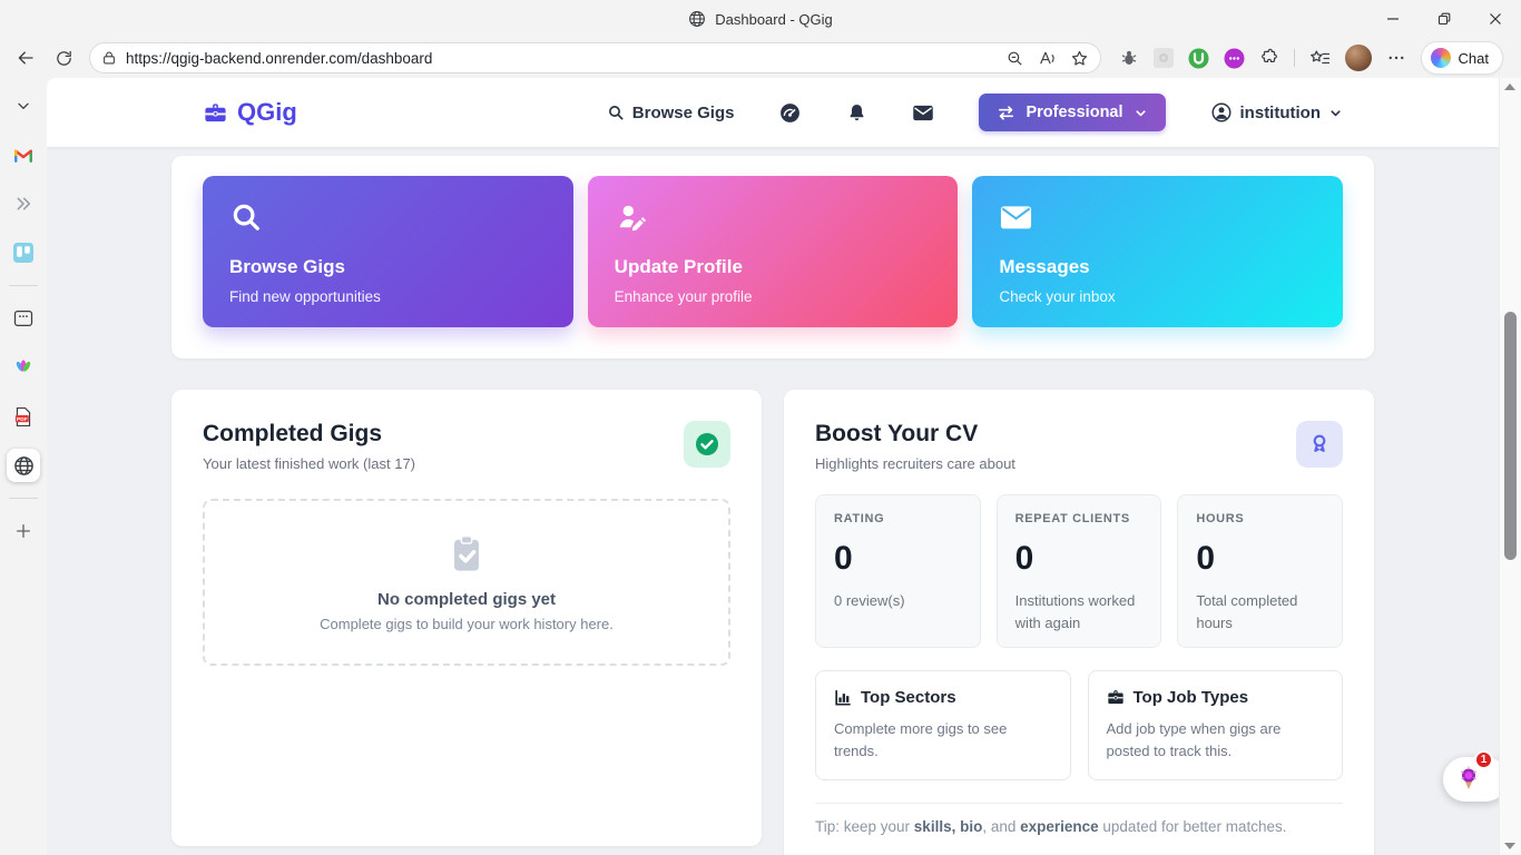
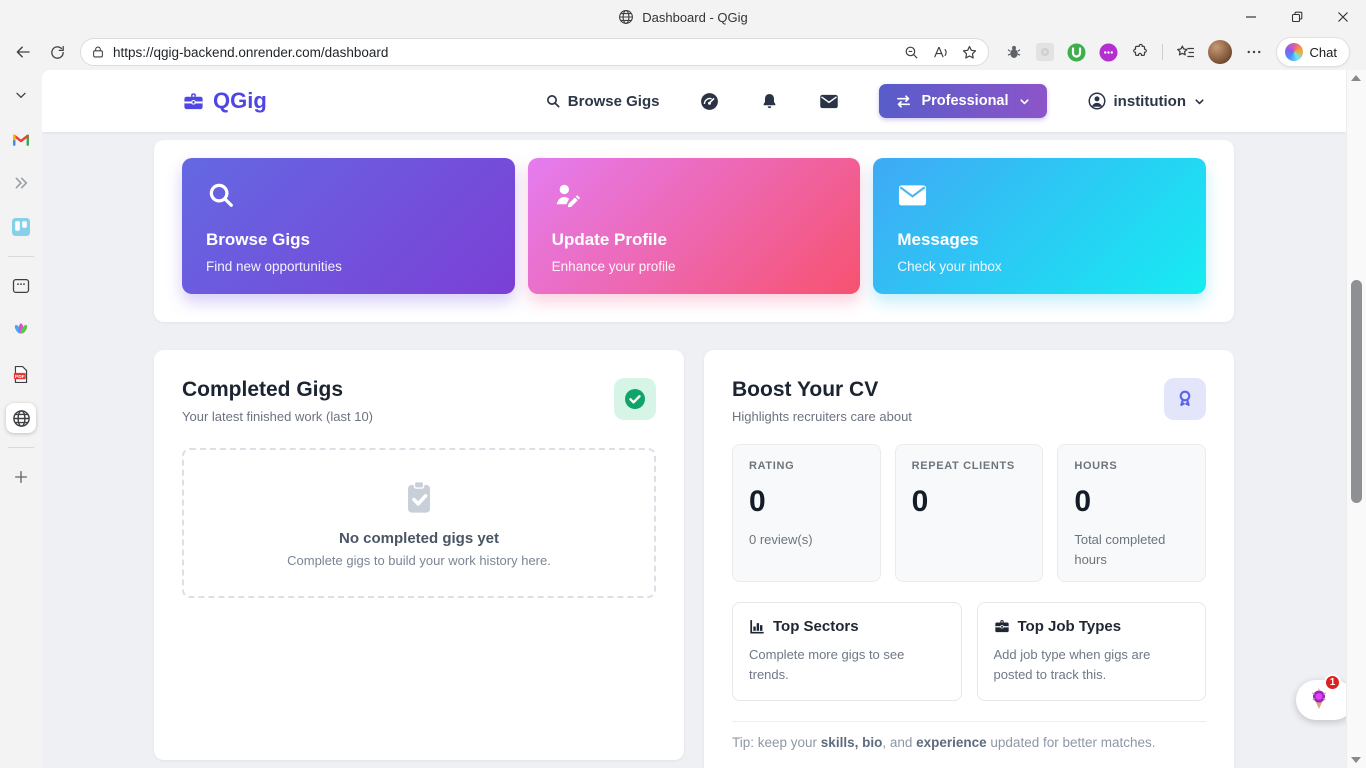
  Dashboard - QGig
  https://qgig-backend.onrender.com/dashboard
  Chat
  QGig
  Browse Gigs
  Professional
  institution
  Browse Gigs
  Find new opportunities
  Update Profile
  Enhance your profile
  Messages
  Check your inbox
  Completed Gigs
- Your latest finished work (last 17)
+ Your latest finished work (last 10)
  No completed gigs yet
  Complete gigs to build your work history here.
  Boost Your CV
  Highlights recruiters care about
  RATING
  0
  0 review(s)
  REPEAT CLIENTS
  0
- Institutions worked with again
  HOURS
  0
  Total completed hours
  Top Sectors
  Complete more gigs to see trends.
  Top Job Types
  Add job type when gigs are posted to track this.
  Tip: keep your skills, bio, and experience updated for better matches.
  1
